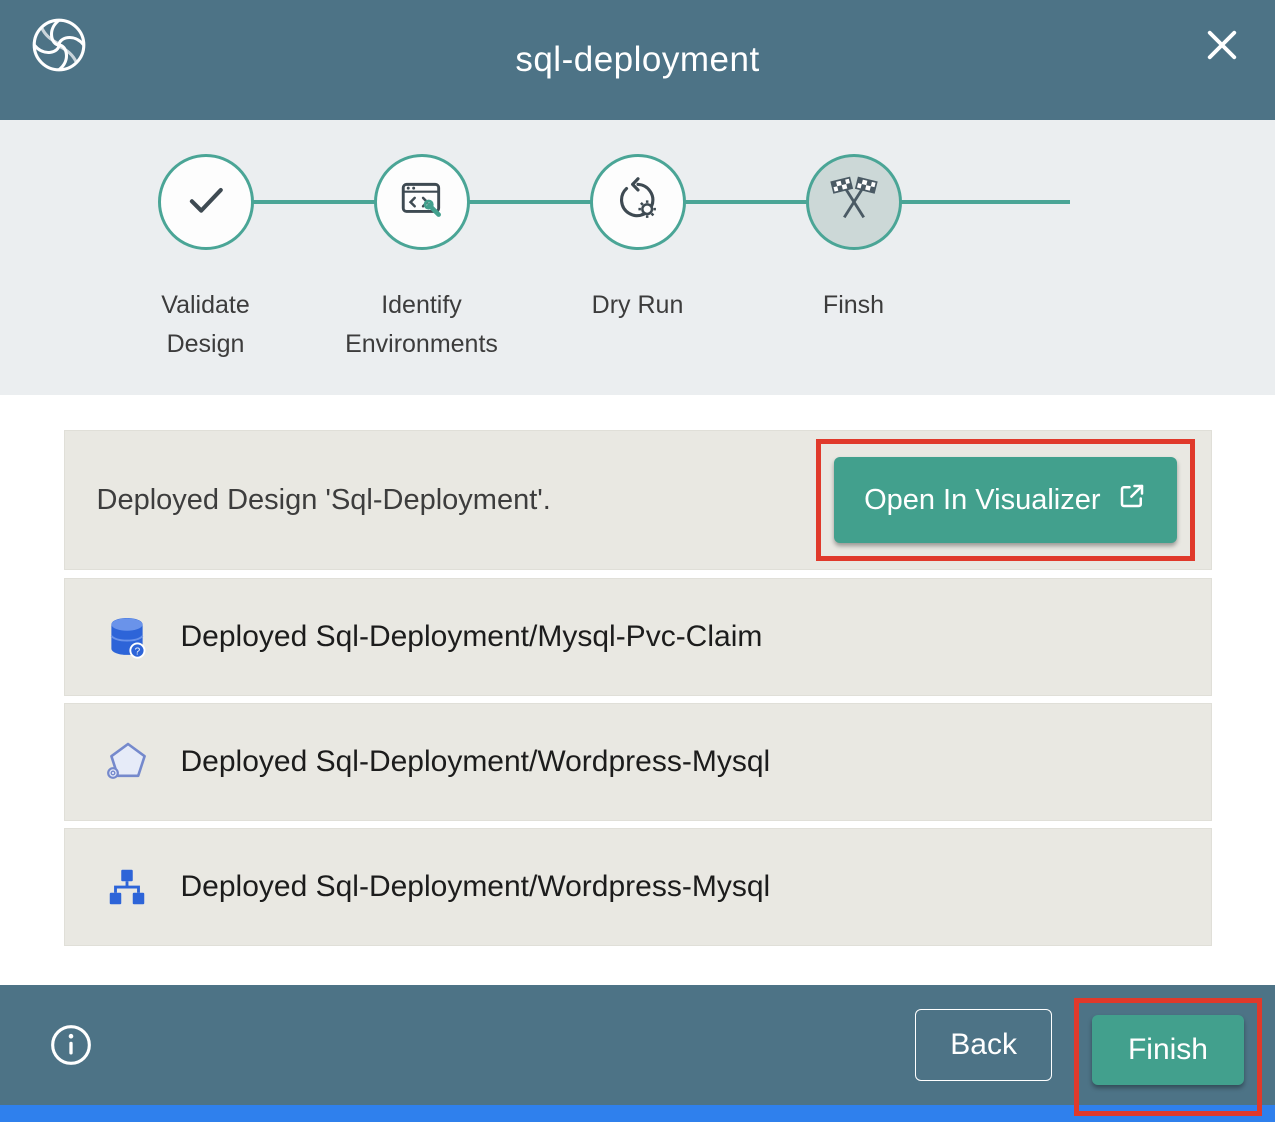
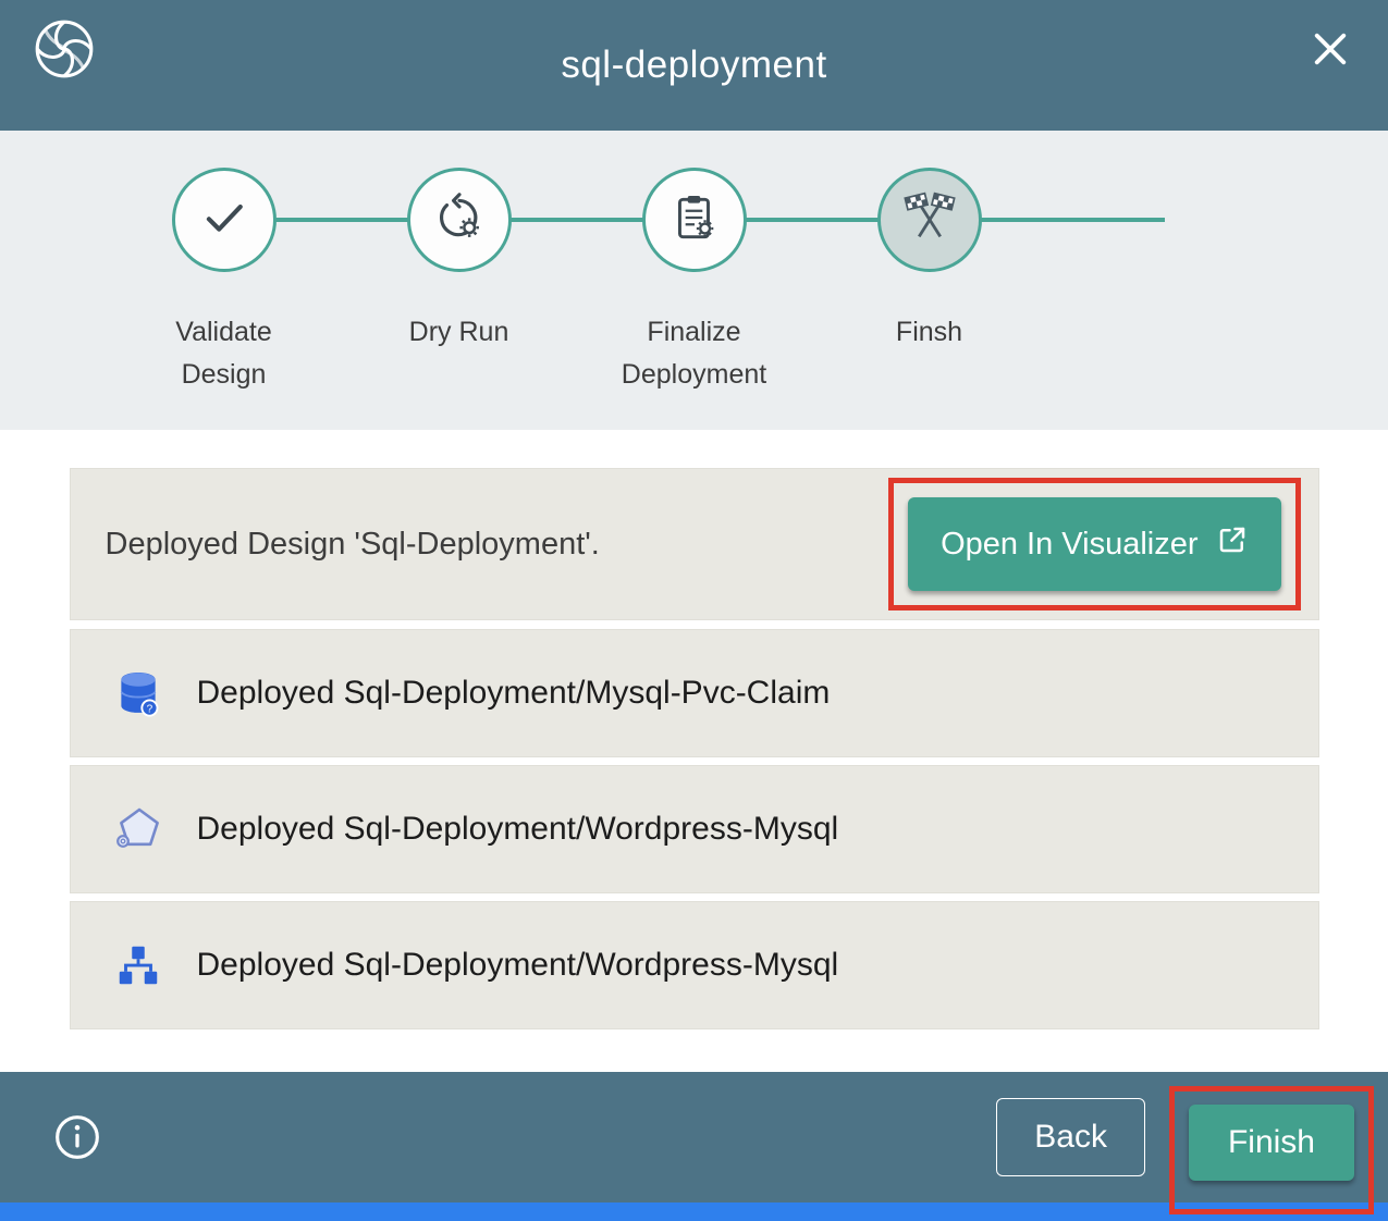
  sql-deployment
  Validate
  Design
- Identify
- Environments
  Dry Run
+ Finalize
+ Deployment
  Finsh
  Deployed Design 'Sql-Deployment'.
  Open In Visualizer
  ?
  Deployed Sql-Deployment/Mysql-Pvc-Claim
  Deployed Sql-Deployment/Wordpress-Mysql
  Deployed Sql-Deployment/Wordpress-Mysql
  Back
  Finish
